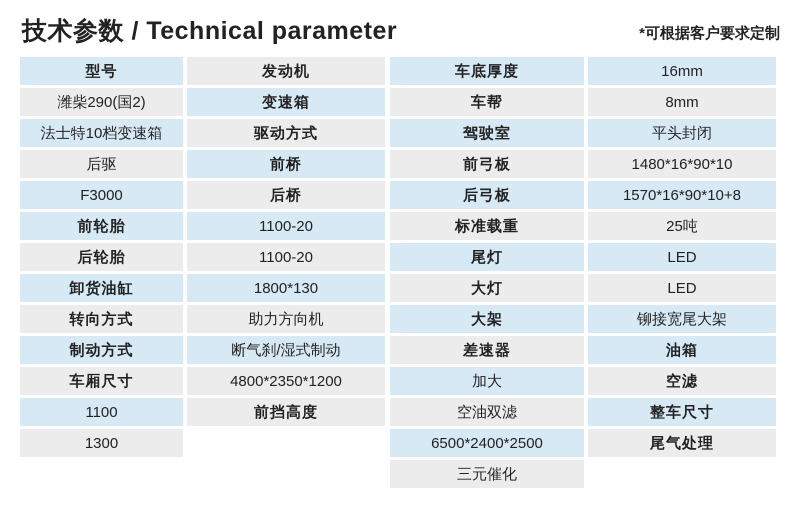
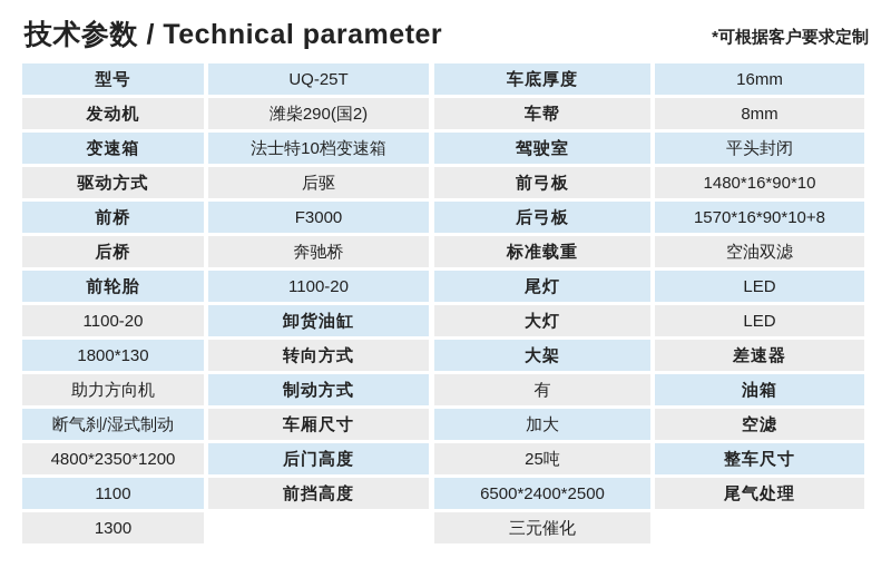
  技术参数 / Technical parameter
  *可根据客户要求定制
  型号
+ UQ-25T
  发动机
  潍柴290(国2)
  变速箱
  法士特10档变速箱
  驱动方式
  后驱
  前桥
  F3000
  后桥
+ 奔驰桥
  前轮胎
  1100-20
- 后轮胎
  1100-20
  卸货油缸
  1800*130
  转向方式
  助力方向机
  制动方式
  断气刹/湿式制动
  车厢尺寸
  4800*2350*1200
+ 后门高度
  1100
  前挡高度
  1300
  车底厚度
  16mm
  车帮
  8mm
  驾驶室
  平头封闭
  前弓板
  1480*16*90*10
  后弓板
  1570*16*90*10+8
  标准载重
- 25吨
+ 空油双滤
  尾灯
  LED
  大灯
  LED
  大架
- 铆接宽尾大架
  差速器
+ 有
  油箱
  加大
  空滤
- 空油双滤
+ 25吨
  整车尺寸
  6500*2400*2500
  尾气处理
  三元催化
